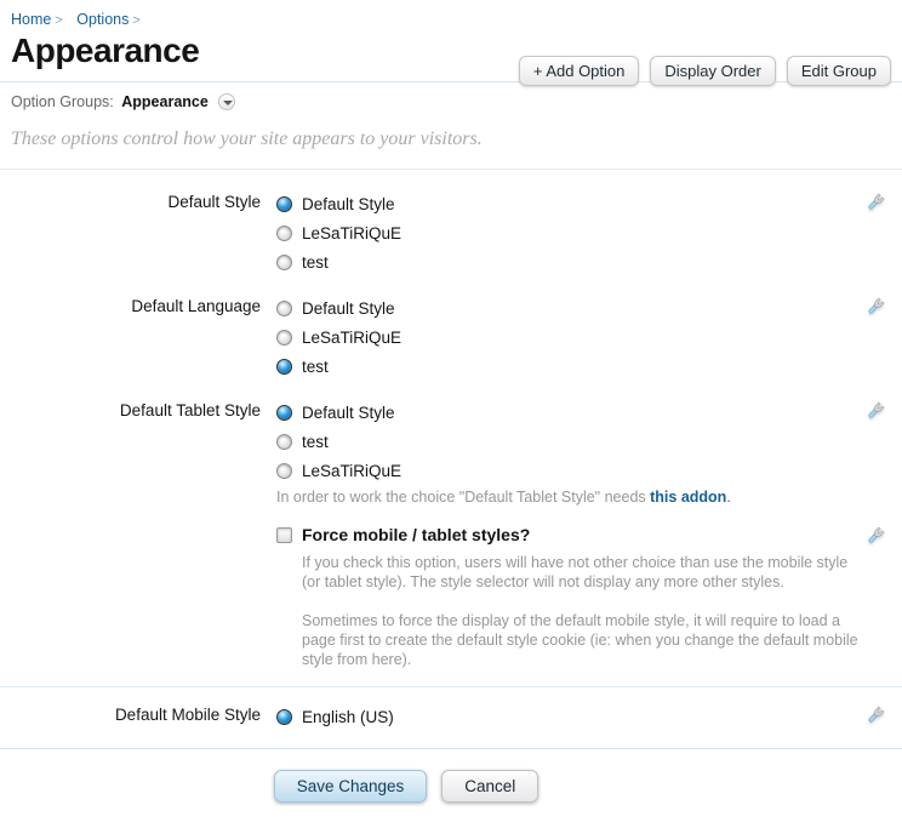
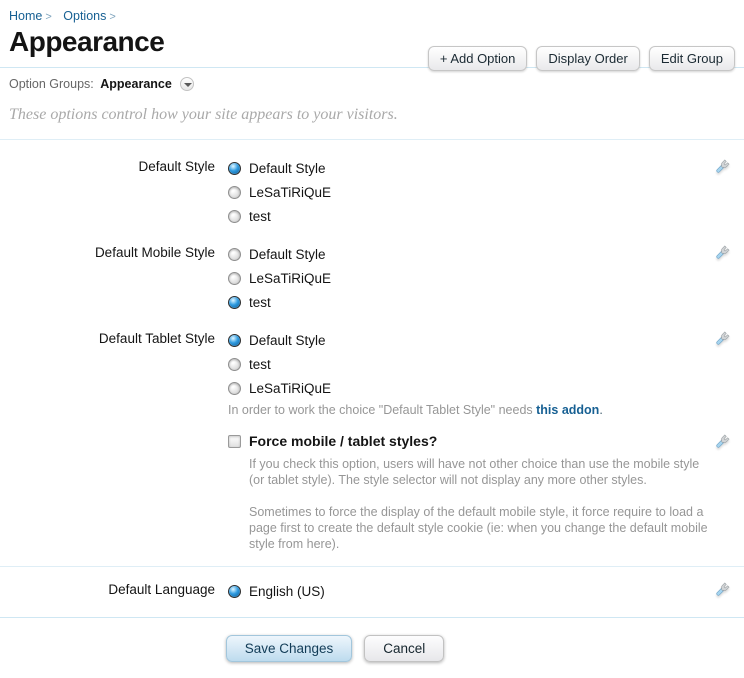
  Home > Options >
  Appearance
  + Add Option
  Display Order
  Edit Group
  Option Groups: Appearance
  These options control how your site appears to your visitors.
  Default Style
  Default Style
  LeSaTiRiQuE
  test
- Default Language
+ Default Mobile Style
  Default Style
  LeSaTiRiQuE
  test
  Default Tablet Style
  Default Style
  test
  LeSaTiRiQuE
  In order to work the choice "Default Tablet Style" needs this addon.
  Force mobile / tablet styles?
  If you check this option, users will have not other choice than use the mobile style (or tablet style). The style selector will not display any more other styles.
- Sometimes to force the display of the default mobile style, it will require to load a page first to create the default style cookie (ie: when you change the default mobile style from here).
+ Sometimes to force the display of the default mobile style, it force require to load a page first to create the default style cookie (ie: when you change the default mobile style from here).
- Default Mobile Style
+ Default Language
  English (US)
  Save Changes
  Cancel
